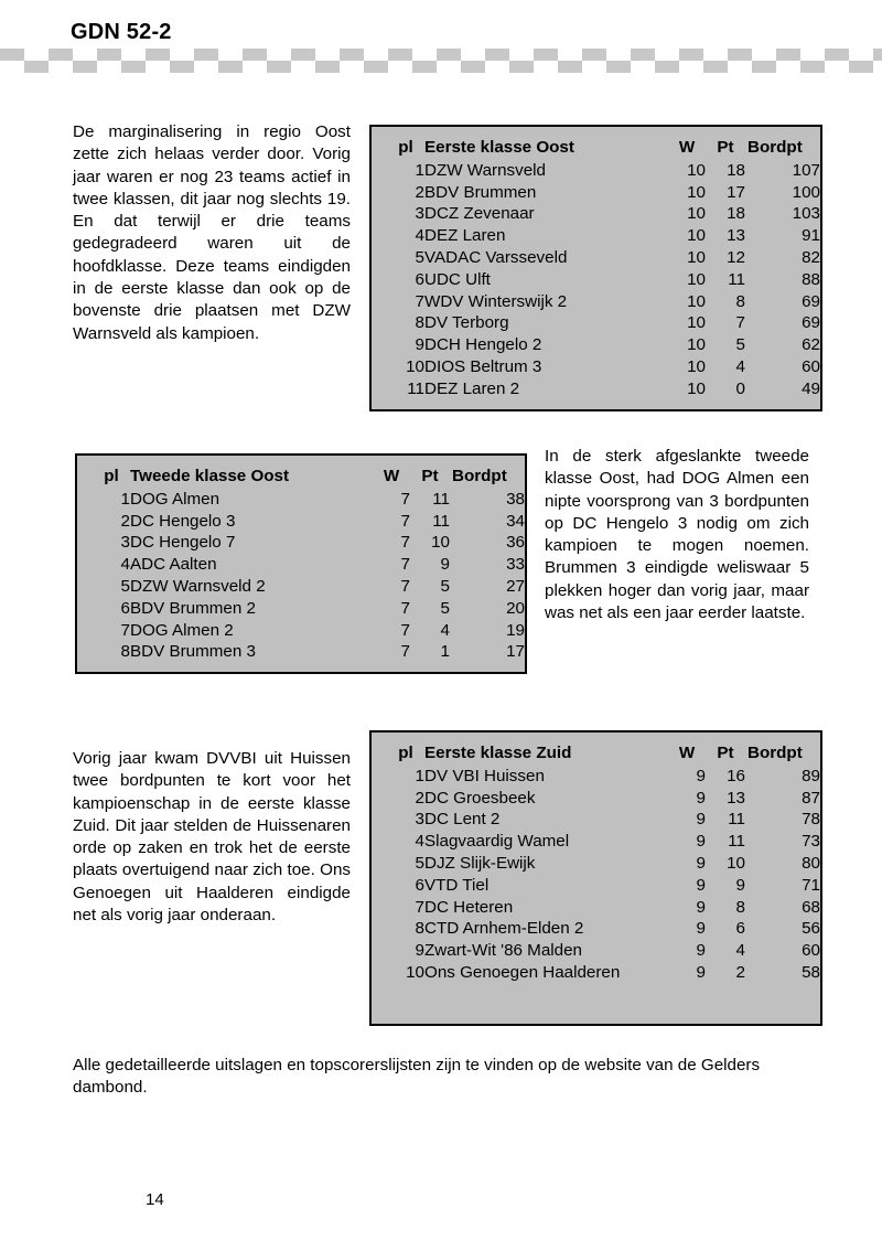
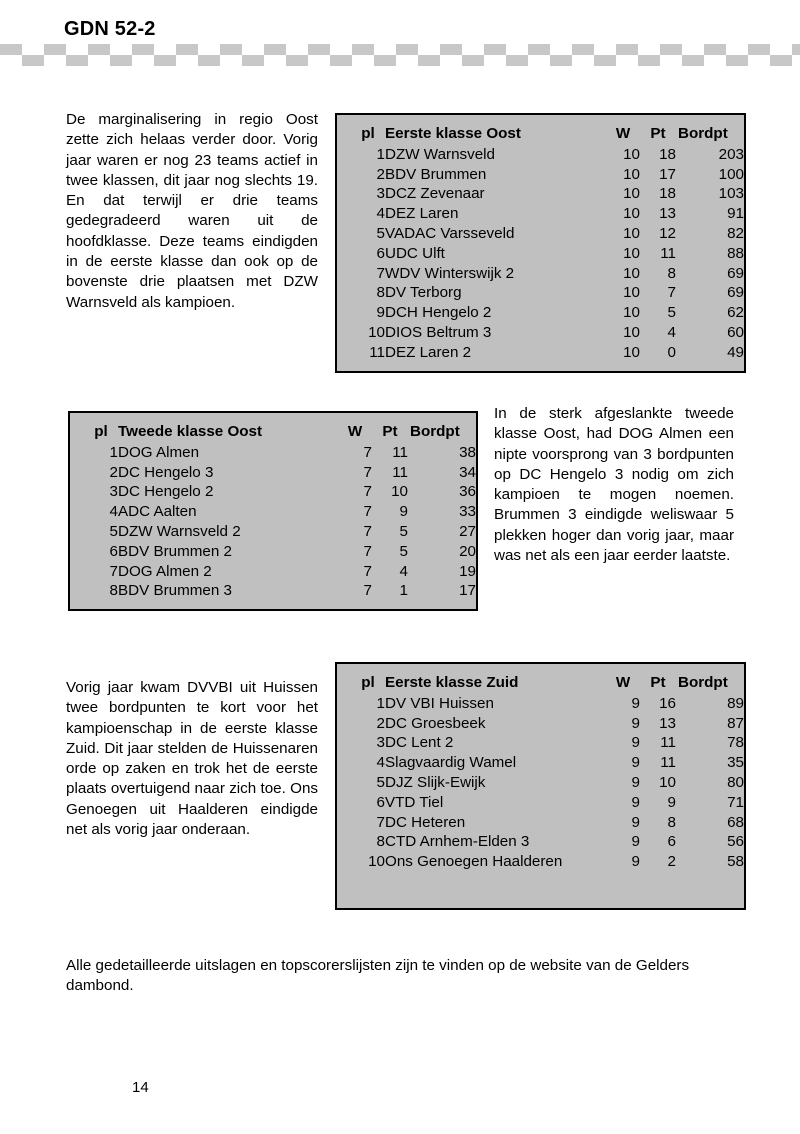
  GDN 52-2
  De marginalisering in regio Oost zette zich helaas verder door. Vorig jaar waren er nog 23 teams actief in twee klassen, dit jaar nog slechts 19. En dat terwijl er drie teams gedegradeerd waren uit de hoofdklasse. Deze teams eindigden in de eerste klasse dan ook op de bovenste drie plaatsen met DZW Warnsveld als kampioen.
  In de sterk afgeslankte tweede klasse Oost, had DOG Almen een nipte voorsprong van 3 bordpunten op DC Hengelo 3 nodig om zich kampioen te mogen noemen. Brummen 3 eindigde weliswaar 5 plekken hoger dan vorig jaar, maar was net als een jaar eerder laatste.
  Vorig jaar kwam DVVBI uit Huissen twee bordpunten te kort voor het kampioenschap in de eerste klasse Zuid. Dit jaar stelden de Huissenaren orde op zaken en trok het de eerste plaats overtuigend naar zich toe. Ons Genoegen uit Haalderen eindigde net als vorig jaar onderaan.
  Alle gedetailleerde uitslagen en topscorerslijsten zijn te vinden op de website van de Gelders dambond.
  pl	Eerste klasse Oost	W	Pt	Bordpt
- 1	DZW Warnsveld	10	18	107
+ 1	DZW Warnsveld	10	18	203
  2	BDV Brummen	10	17	100
  3	DCZ Zevenaar	10	18	103
  4	DEZ Laren	10	13	91
  5	VADAC Varsseveld	10	12	82
  6	UDC Ulft	10	11	88
  7	WDV Winterswijk 2	10	8	69
  8	DV Terborg	10	7	69
  9	DCH Hengelo 2	10	5	62
  10	DIOS Beltrum 3	10	4	60
  11	DEZ Laren 2	10	0	49
  pl	Tweede klasse Oost	W	Pt	Bordpt
  1	DOG Almen	7	11	38
  2	DC Hengelo 3	7	11	34
- 3	DC Hengelo 7	7	10	36
+ 3	DC Hengelo 2	7	10	36
  4	ADC Aalten	7	9	33
  5	DZW Warnsveld 2	7	5	27
  6	BDV Brummen 2	7	5	20
  7	DOG Almen 2	7	4	19
  8	BDV Brummen 3	7	1	17
  pl	Eerste klasse Zuid	W	Pt	Bordpt
  1	DV VBI Huissen	9	16	89
  2	DC Groesbeek	9	13	87
  3	DC Lent 2	9	11	78
- 4	Slagvaardig Wamel	9	11	73
+ 4	Slagvaardig Wamel	9	11	35
  5	DJZ Slijk-Ewijk	9	10	80
  6	VTD Tiel	9	9	71
  7	DC Heteren	9	8	68
- 8	CTD Arnhem-Elden 2	9	6	56
+ 8	CTD Arnhem-Elden 3	9	6	56
- 9	Zwart-Wit '86 Malden	9	4	60
  10	Ons Genoegen Haalderen	9	2	58
  14
